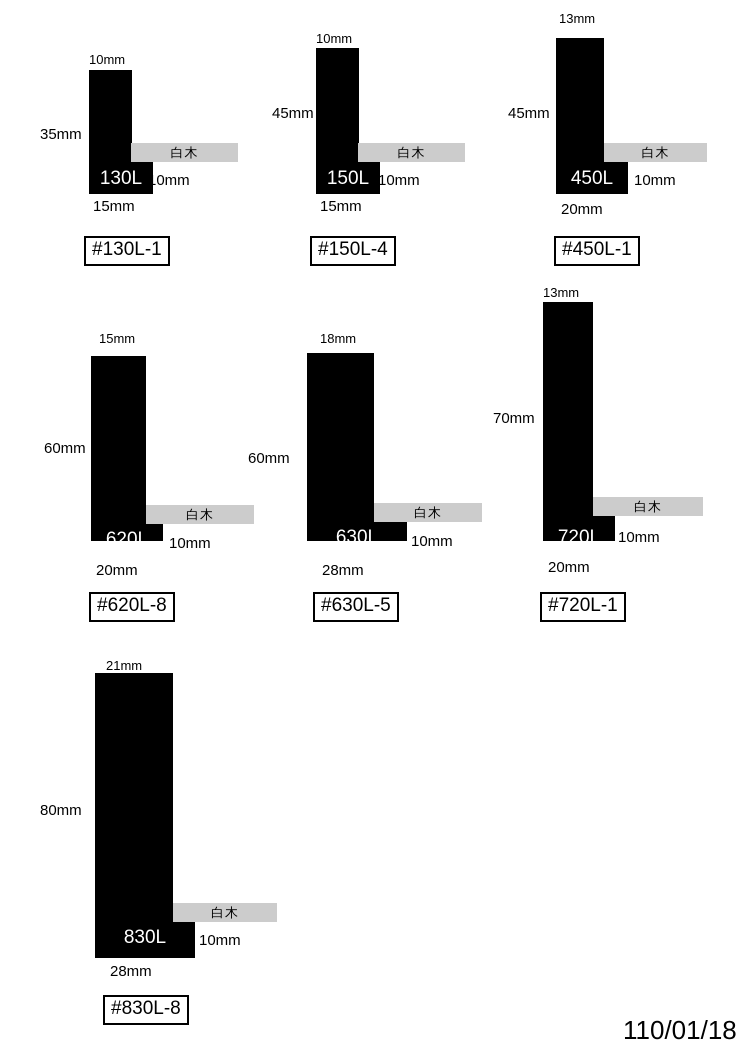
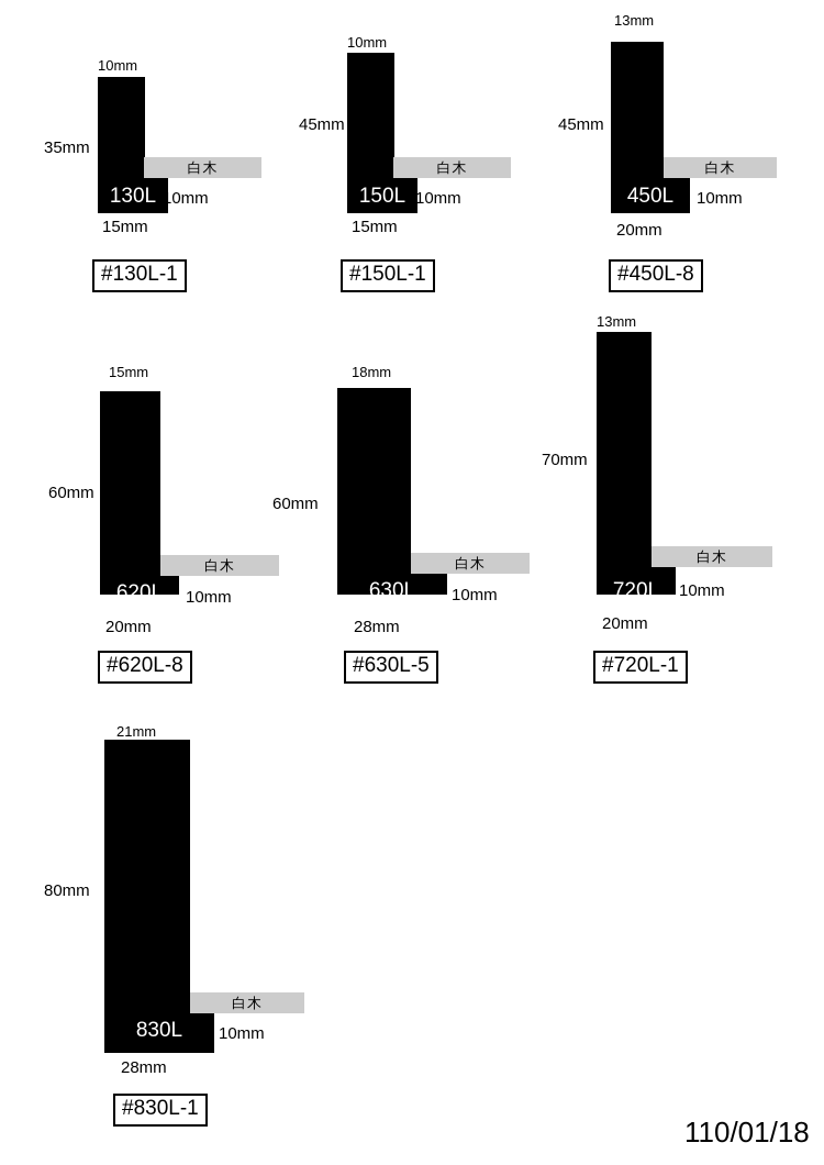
  35mm
  10mm
  白木
  130L
  10mm
  15mm
  #130L-1
  45mm
  10mm
  白木
  150L
  10mm
  15mm
- #150L-4
+ #150L-1
  45mm
  13mm
  白木
  450L
  10mm
  20mm
- #450L-1
+ #450L-8
  60mm
  15mm
  白木
  620L
  10mm
  20mm
  #620L-8
  60mm
  18mm
  白木
  630L
  10mm
  28mm
  #630L-5
  70mm
  13mm
  白木
  720L
  10mm
  20mm
  #720L-1
  80mm
  21mm
  白木
  830L
  10mm
  28mm
- #830L-8
+ #830L-1
  110/01/18
